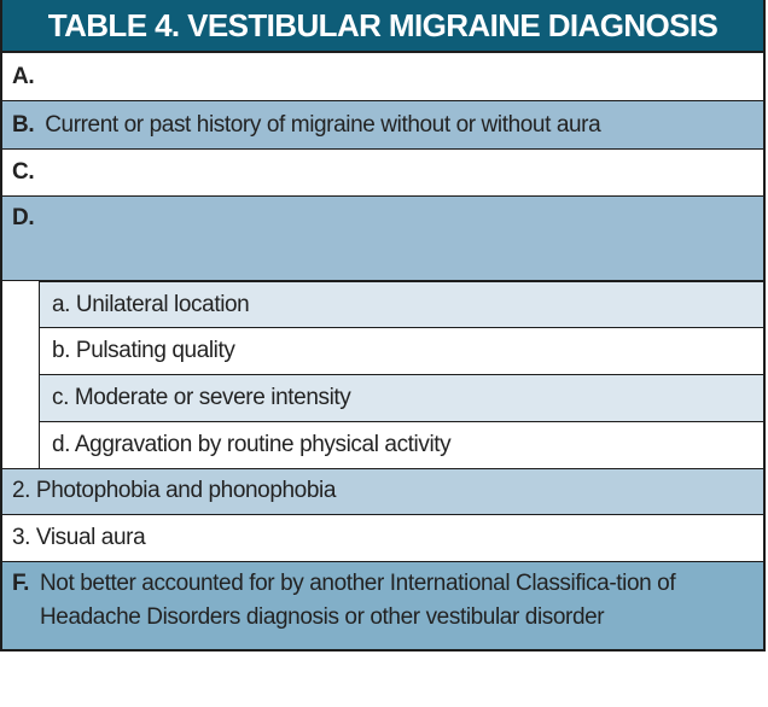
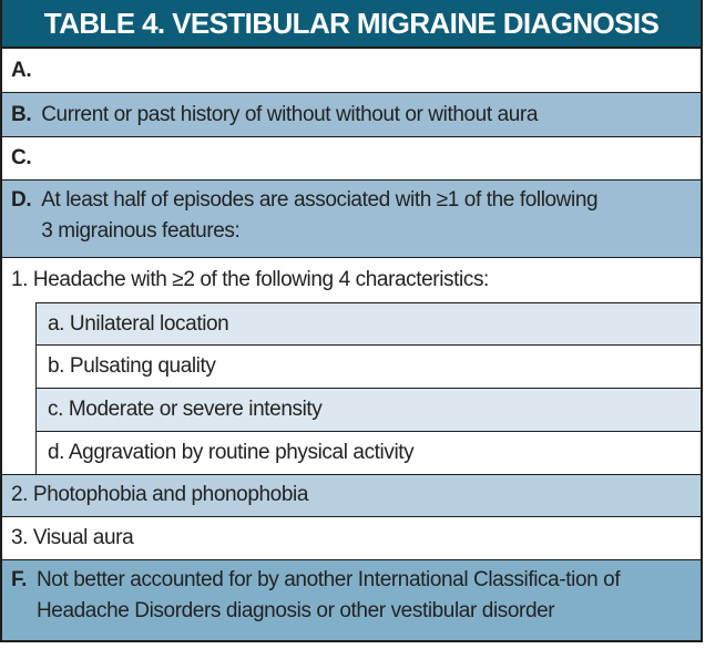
  TABLE 4. VESTIBULAR MIGRAINE DIAGNOSIS
  A.
  B.
- Current or past history of migraine without or without aura
+ Current or past history of without without or without aura
  C.
  D.
+ At least half of episodes are associated with ≥1 of the following 3 migrainous features:
+ 1. Headache with ≥2 of the following 4 characteristics:
  a. Unilateral location
  b. Pulsating quality
  c. Moderate or severe intensity
  d. Aggravation by routine physical activity
  2. Photophobia and phonophobia
  3. Visual aura
  F.
  Not better accounted for by another International Classifica-tion of Headache Disorders diagnosis or other vestibular disorder
